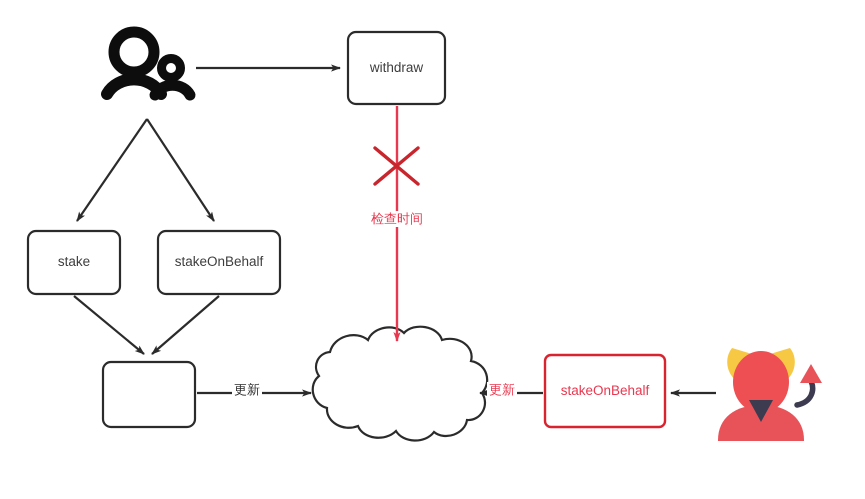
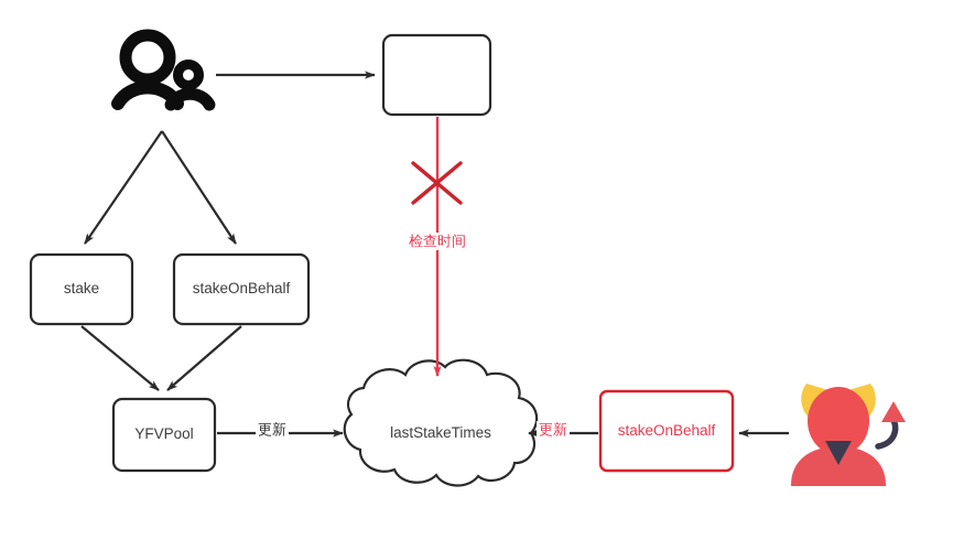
- withdraw
  stake
  stakeOnBehalf
+ YFVPool
+ lastStakeTimes
  stakeOnBehalf
  更新
  更新
  检查时间
